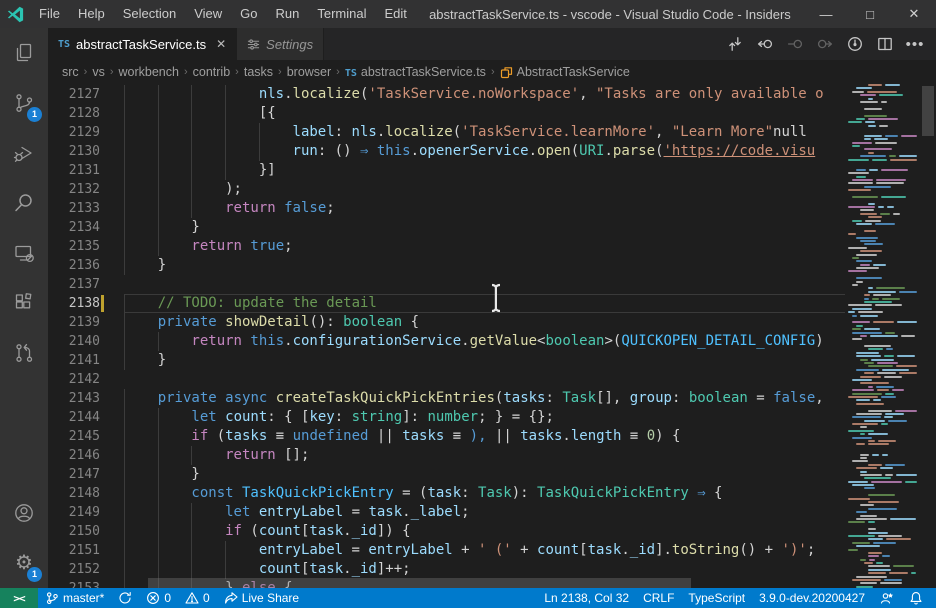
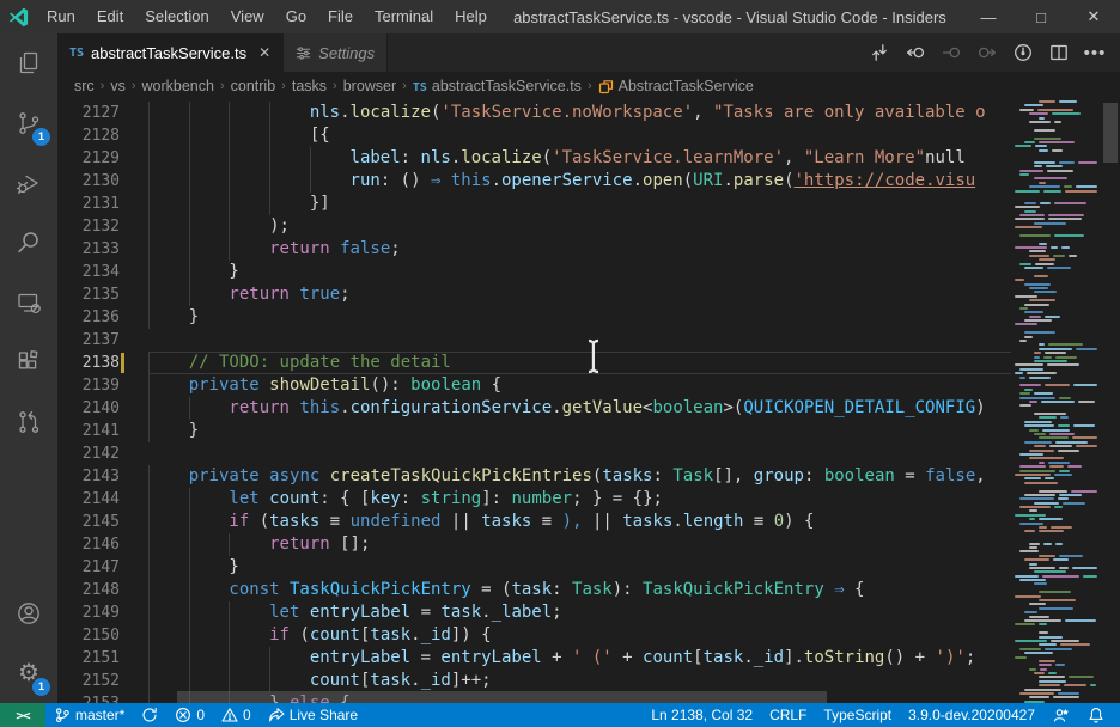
- File
+ Run
- Help
+ Edit
  Selection
  View
  Go
- Run
+ File
  Terminal
- Edit
+ Help
  abstractTaskService.ts - vscode - Visual Studio Code - Insiders
  —
  □
  ✕
  1
  ⚙
  1
  TS
  abstractTaskService.ts
  ✕
  Settings
  •••
  src
  ›
  vs
  ›
  workbench
  ›
  contrib
  ›
  tasks
  ›
  browser
  ›
  TS
  abstractTaskService.ts
  ›
  AbstractTaskService
  2127
  nls.localize('TaskService.noWorkspace', "Tasks are only available o
  2128
  [{
  2129
  label: nls.localize('TaskService.learnMore', "Learn More"null
  2130
  run: () ⇒ this.openerService.open(URI.parse('https://code.visu
  2131
  }]
  2132
  );
  2133
  return false;
  2134
  }
  2135
  return true;
  2136
  }
  2137
  2138
  // TODO: update the detail
  2139
  private showDetail(): boolean {
  2140
  return this.configurationService.getValue<boolean>(QUICKOPEN_DETAIL_CONFIG)
  2141
  }
  2142
  2143
  private async createTaskQuickPickEntries(tasks: Task[], group: boolean = false,
  2144
  let count: { [key: string]: number; } = {};
  2145
  if (tasks ≡ undefined || tasks ≡ ), || tasks.length ≡ 0) {
  2146
  return [];
  2147
  }
  2148
  const TaskQuickPickEntry = (task: Task): TaskQuickPickEntry ⇒ {
  2149
  let entryLabel = task._label;
  2150
  if (count[task._id]) {
  2151
  entryLabel = entryLabel + ' (' + count[task._id].toString() + ')';
  2152
  count[task._id]++;
  ><
  master*
  0
  0
  Live Share
  Ln 2138, Col 32
  CRLF
  TypeScript
  3.9.0-dev.20200427
